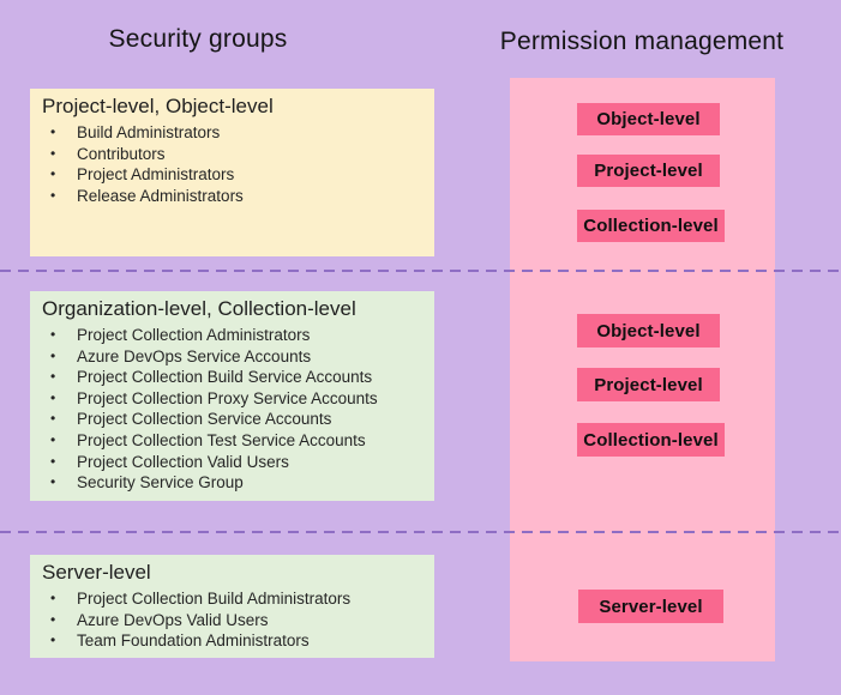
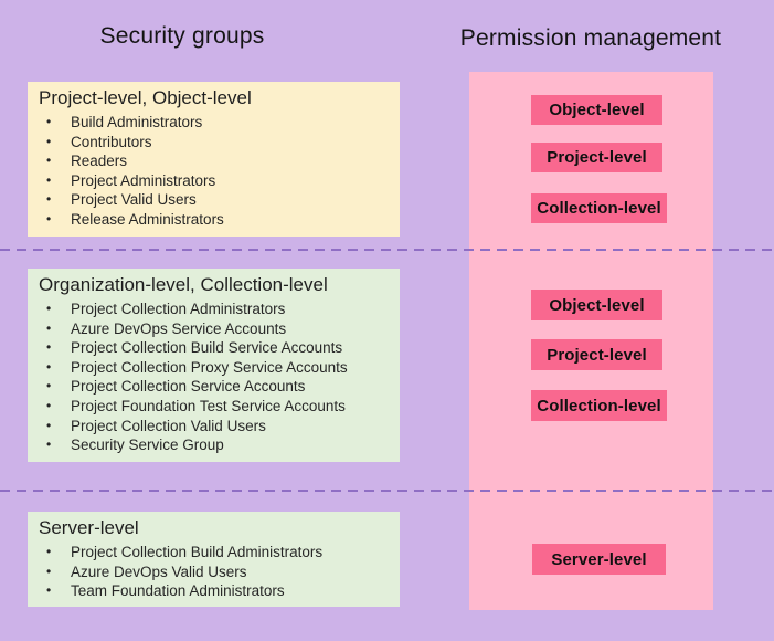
  Security groups
  Permission management
  Project-level, Object-level
  Build Administrators
  Contributors
+ Readers
  Project Administrators
+ Project Valid Users
  Release Administrators
  Organization-level, Collection-level
  Project Collection Administrators
  Azure DevOps Service Accounts
  Project Collection Build Service Accounts
  Project Collection Proxy Service Accounts
  Project Collection Service Accounts
- Project Collection Test Service Accounts
+ Project Foundation Test Service Accounts
  Project Collection Valid Users
  Security Service Group
  Server-level
  Project Collection Build Administrators
  Azure DevOps Valid Users
  Team Foundation Administrators
  Object-level
  Project-level
  Collection-level
  Object-level
  Project-level
  Collection-level
  Server-level
